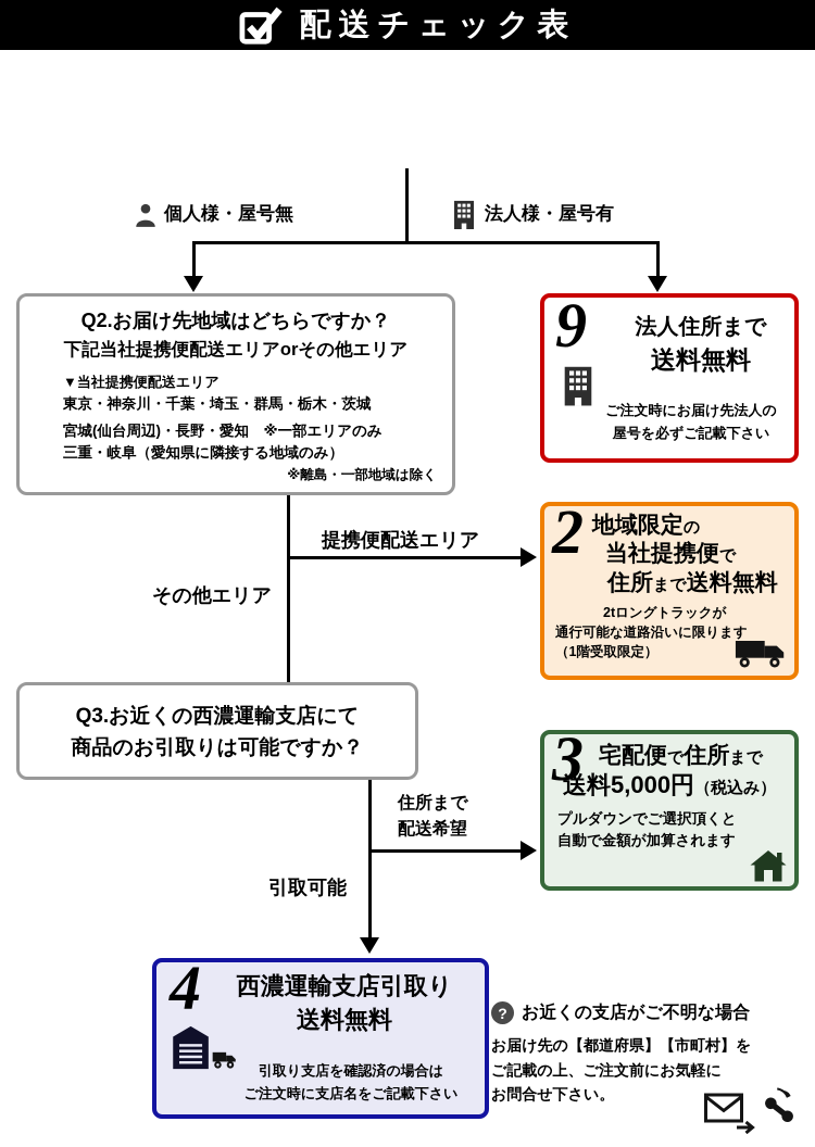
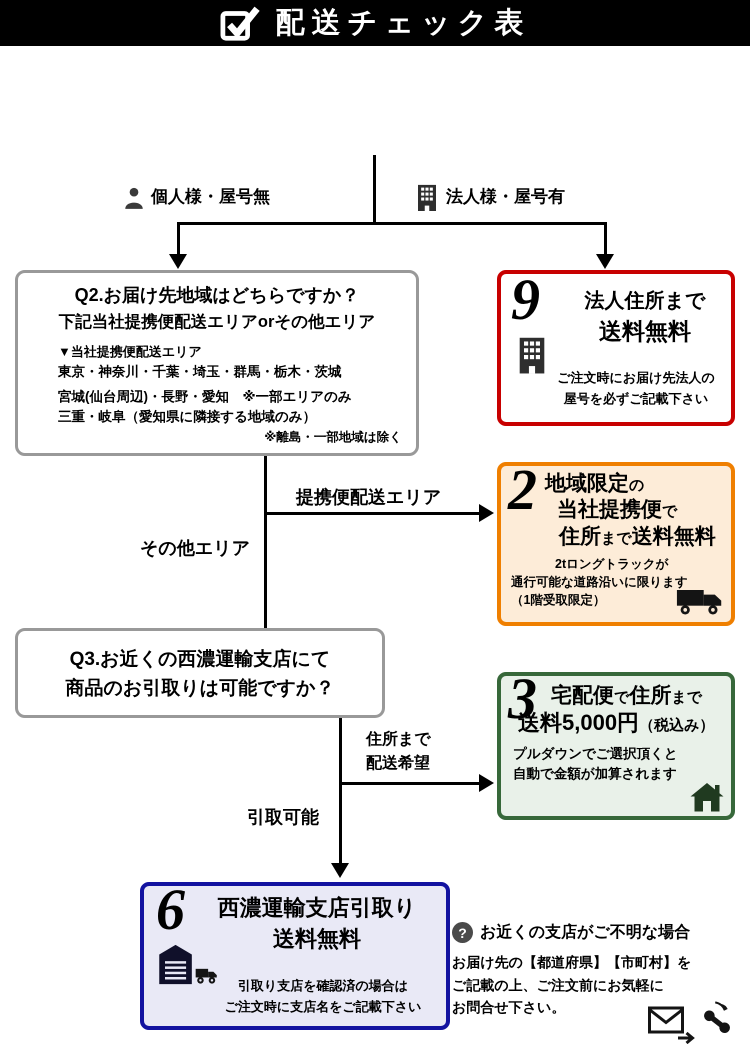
  配送チェック表
  個人様・屋号無
  法人様・屋号有
  Q2.お届け先地域はどちらですか？
  下記当社提携便配送エリアorその他エリア
  ▼当社提携便配送エリア
  東京・神奈川・千葉・埼玉・群馬・栃木・茨城
  宮城(仙台周辺)・長野・愛知 ※一部エリアのみ
  三重・岐阜（愛知県に隣接する地域のみ）
  ※離島・一部地域は除く
  9
  法人住所まで
  送料無料
  ご注文時にお届け先法人の
  屋号を必ずご記載下さい
  提携便配送エリア
  その他エリア
  住所まで
  配送希望
  引取可能
  2
  地域限定の
  当社提携便で
  住所まで送料無料
  2tロングトラックが
  通行可能な道路沿いに限ります
  （1階受取限定）
  Q3.お近くの西濃運輸支店にて
  商品のお引取りは可能ですか？
  3
  宅配便で住所まで
  送料5,000円（税込み）
  プルダウンでご選択頂くと
  自動で金額が加算されます
- 4
+ 6
  西濃運輸支店引取り
  送料無料
  引取り支店を確認済の場合は
  ご注文時に支店名をご記載下さい
  ?
  お近くの支店がご不明な場合
  お届け先の【都道府県】【市町村】を
  ご記載の上、ご注文前にお気軽に
  お問合せ下さい。
